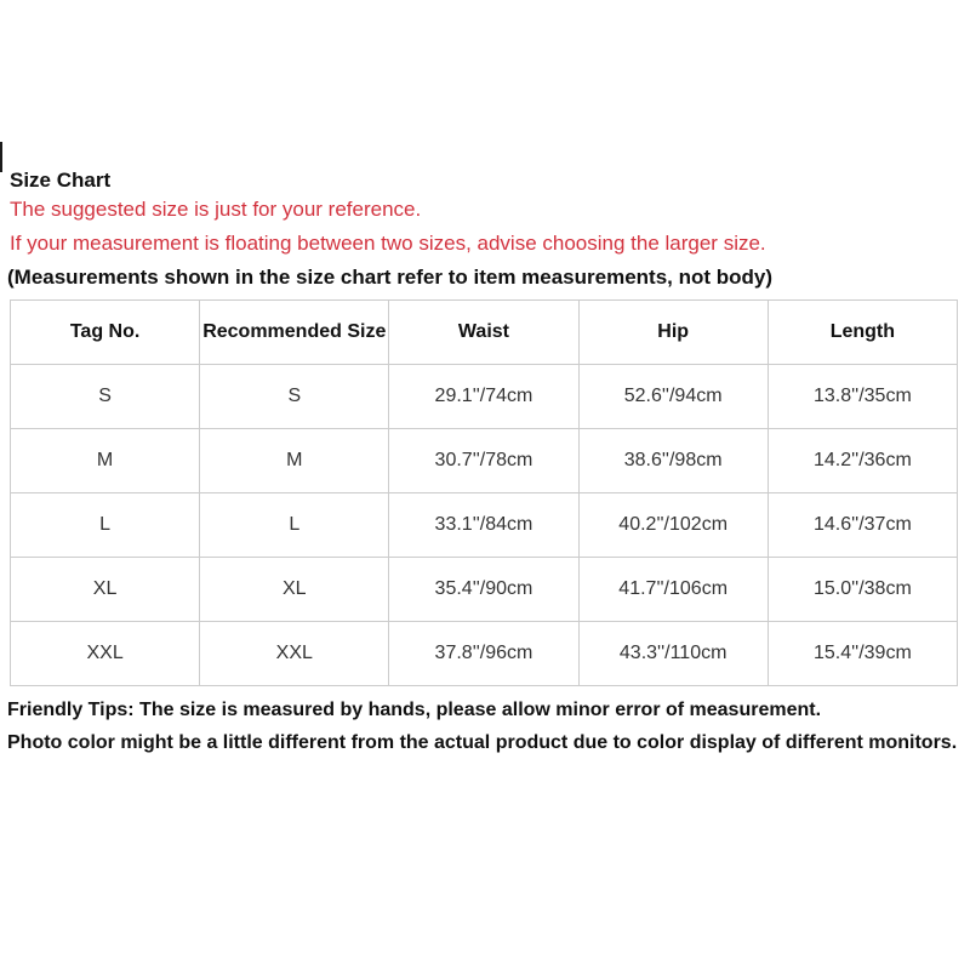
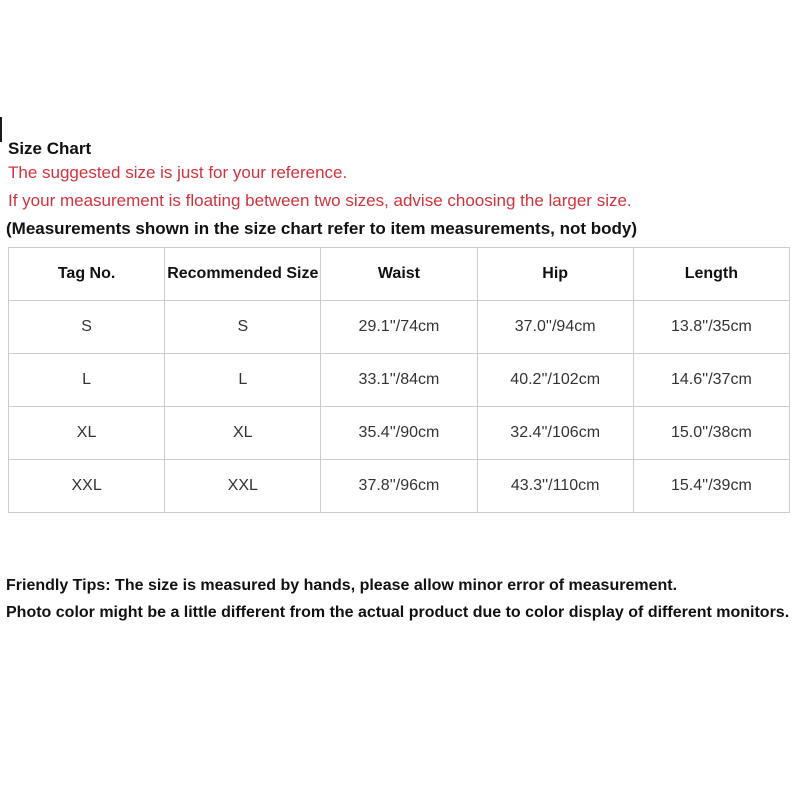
  Size Chart
  The suggested size is just for your reference.
  If your measurement is floating between two sizes, advise choosing the larger size.
  (Measurements shown in the size chart refer to item measurements, not body)
  Tag No.	Recommended Size	Waist	Hip	Length
- S	S	29.1''/74cm	52.6''/94cm	13.8''/35cm
+ S	S	29.1''/74cm	37.0''/94cm	13.8''/35cm
- M	M	30.7''/78cm	38.6''/98cm	14.2''/36cm
  L	L	33.1''/84cm	40.2''/102cm	14.6''/37cm
- XL	XL	35.4''/90cm	41.7''/106cm	15.0''/38cm
+ XL	XL	35.4''/90cm	32.4''/106cm	15.0''/38cm
  XXL	XXL	37.8''/96cm	43.3''/110cm	15.4''/39cm
  Friendly Tips: The size is measured by hands, please allow minor error of measurement.
  Photo color might be a little different from the actual product due to color display of different monitors.
